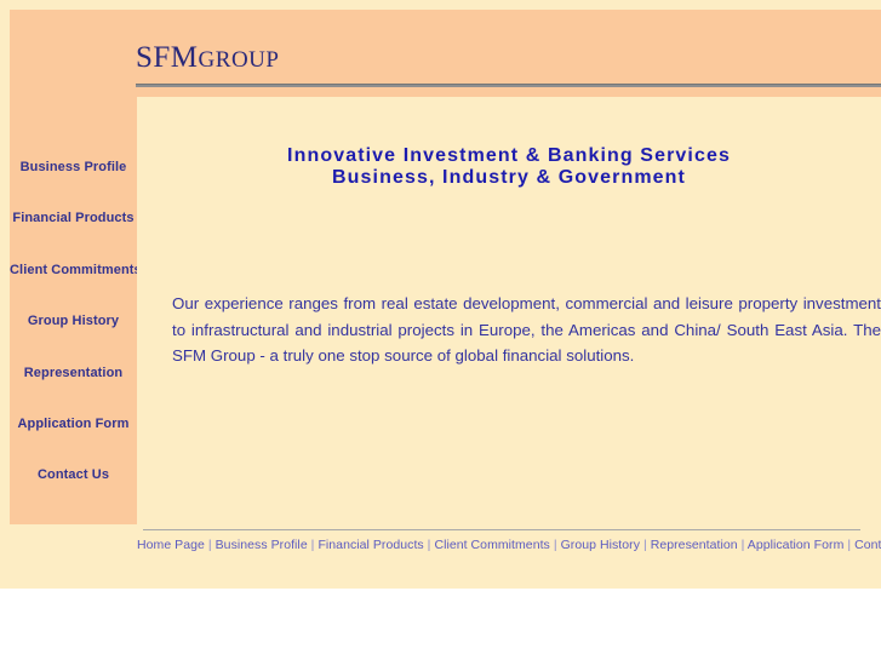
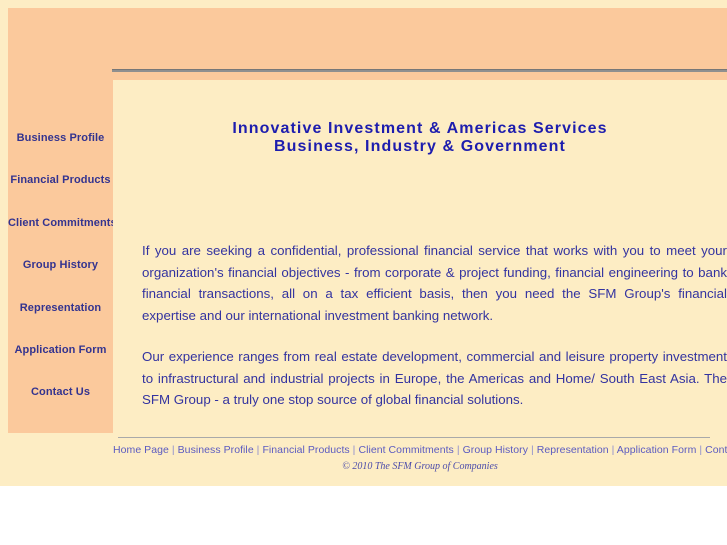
- SFMGROUP
  Business Profile
  Financial Products
  Client Commitment
  Group History
  Representation
  Application Form
  Contact Us
- Innovative Investment & Banking Services
+ Innovative Investment & Americas Services
  Business, Industry & Government
+ If you are seeking a confidential, professional financial service that works with you to meet your organization's financial objectives - from corporate & project funding, financial engineering to bank financial transactions, all on a tax efficient basis, then you need the SFM Group's financial expertise and our international investment banking network.
- Our experience ranges from real estate development, commercial and leisure property investment to infrastructural and industrial projects in Europe, the Americas and China/ South East Asia. The SFM Group - a truly one stop source of global financial solutions.
+ Our experience ranges from real estate development, commercial and leisure property investment to infrastructural and industrial projects in Europe, the Americas and Home/ South East Asia. The SFM Group - a truly one stop source of global financial solutions.
  Home Page | Business Profile | Financial Products | Client Commitments | Group History | Representation | Application Form | Cont
+ © 2010 The SFM Group of Companies
